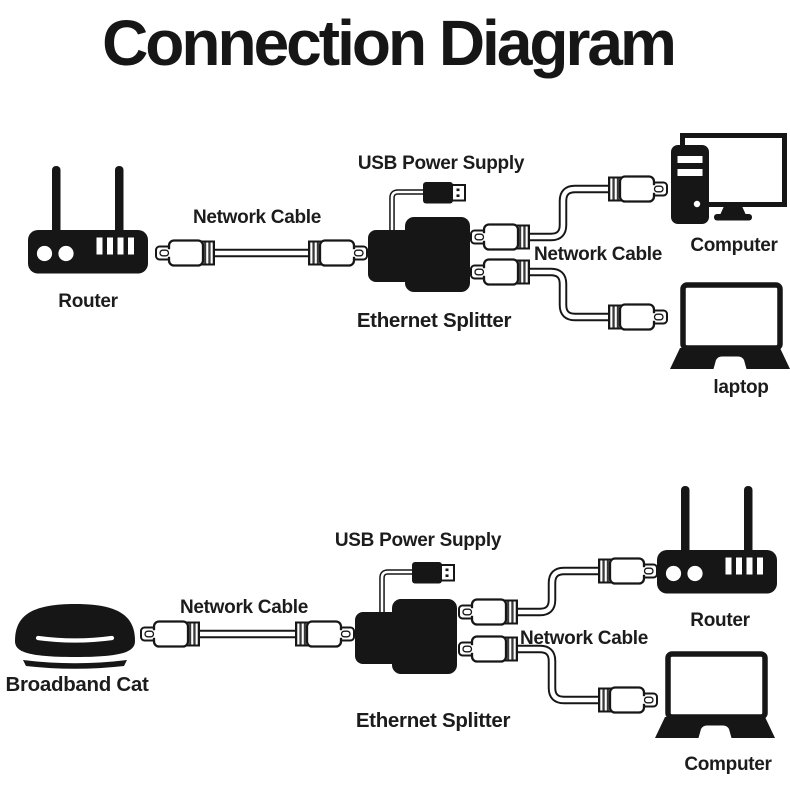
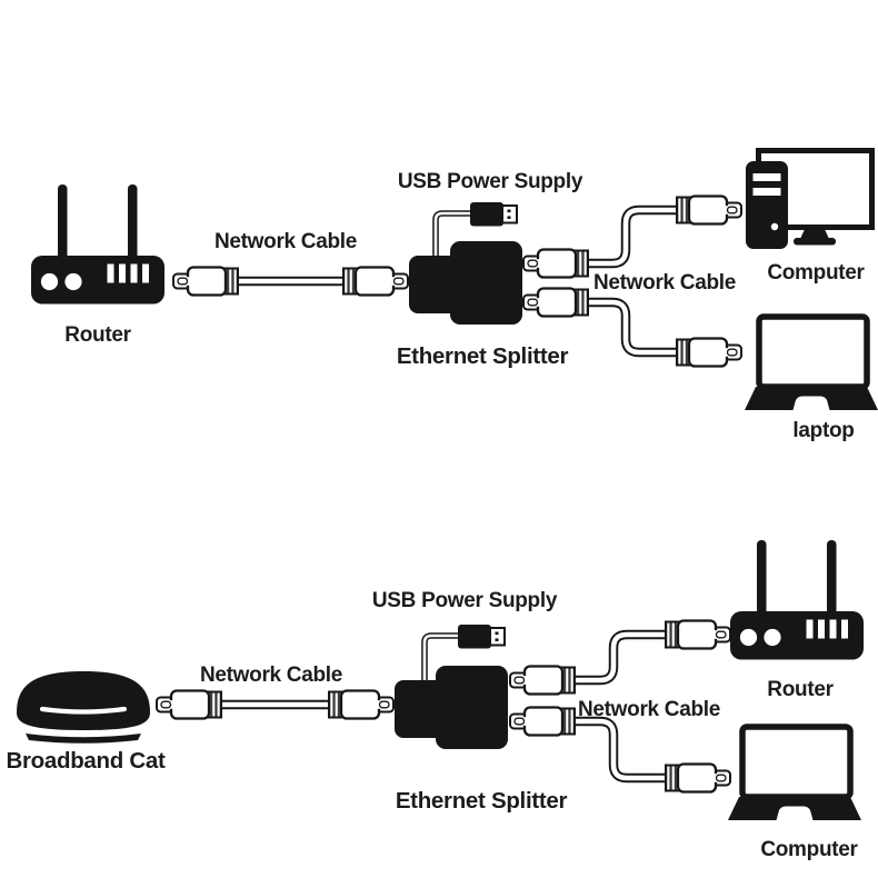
- Connection Diagram
  USB Power Supply
  Network Cable
  Router
  Ethernet Splitter
  Network Cable
  Computer
  laptop
  USB Power Supply
  Network Cable
  Broadband Cat
  Ethernet Splitter
  Network Cable
  Router
  Computer
